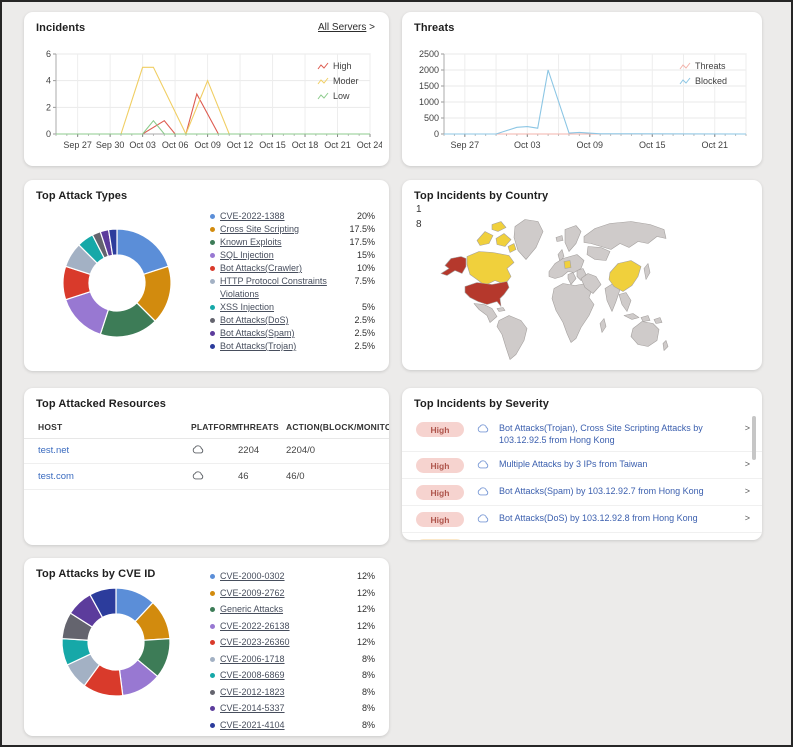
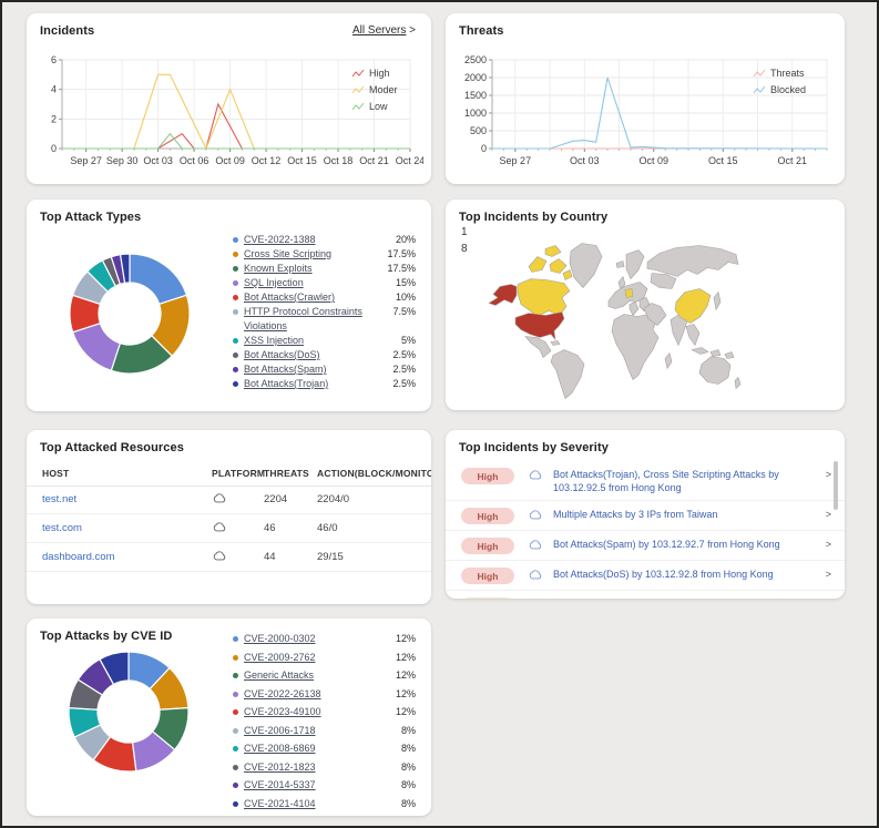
  Incidents
  All Servers >
  0
  2
  4
  6
  Sep 27
  Sep 30
  Oct 03
  Oct 06
  Oct 09
  Oct 12
  Oct 15
  Oct 18
  Oct 21
  Oct 24
  High
  Moder
  Low
  Threats
  0
  500
  1000
  1500
  2000
  2500
  Sep 27
  Oct 03
  Oct 09
  Oct 15
  Oct 21
  Threats
  Blocked
  Top Attack Types
  CVE-2022-1388
  20%
  Cross Site Scripting
  17.5%
  Known Exploits
  17.5%
  SQL Injection
  15%
  Bot Attacks(Crawler)
  10%
  HTTP Protocol Constraints Violations
  7.5%
  XSS Injection
  5%
  Bot Attacks(DoS)
  2.5%
  Bot Attacks(Spam)
  2.5%
  Bot Attacks(Trojan)
  2.5%
  Top Incidents by Country
  1
  8
  Top Attacked Resources
  HOST
  PLATFORM
  THREATS
  ACTION(BLOCK/MONITO
  test.net
  2204
  2204/0
  test.com
  46
  46/0
+ dashboard.com
+ 44
+ 29/15
  Top Incidents by Severity
  High
  Bot Attacks(Trojan), Cross Site Scripting Attacks by 103.12.92.5 from Hong Kong
  >
  High
  Multiple Attacks by 3 IPs from Taiwan
  >
  High
  Bot Attacks(Spam) by 103.12.92.7 from Hong Kong
  >
  High
  Bot Attacks(DoS) by 103.12.92.8 from Hong Kong
  >
  Top Attacks by CVE ID
  CVE-2000-0302
  12%
  CVE-2009-2762
  12%
  Generic Attacks
  12%
  CVE-2022-26138
  12%
- CVE-2023-26360
+ CVE-2023-49100
  12%
  CVE-2006-1718
  8%
  CVE-2008-6869
  8%
  CVE-2012-1823
  8%
  CVE-2014-5337
  8%
  CVE-2021-4104
  8%
